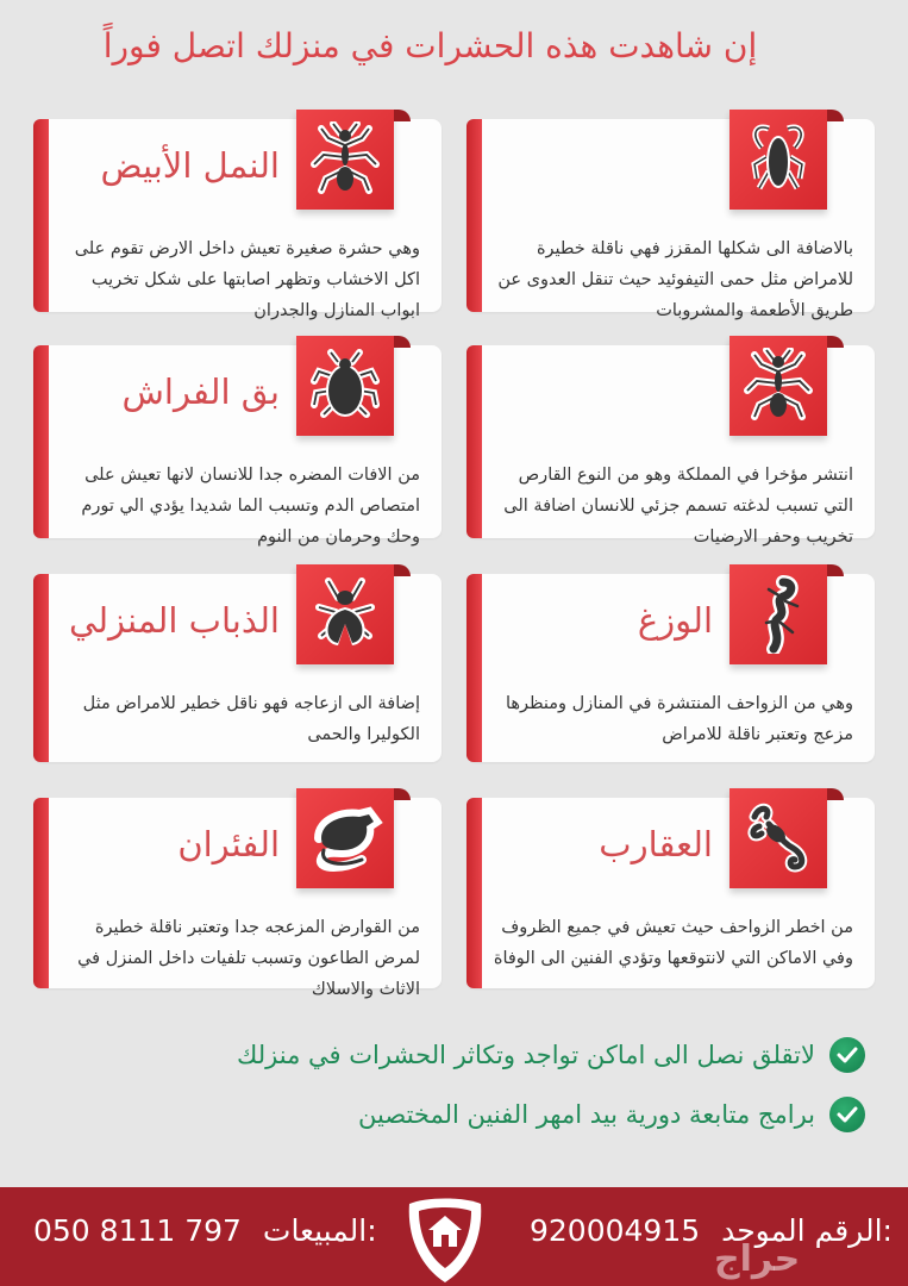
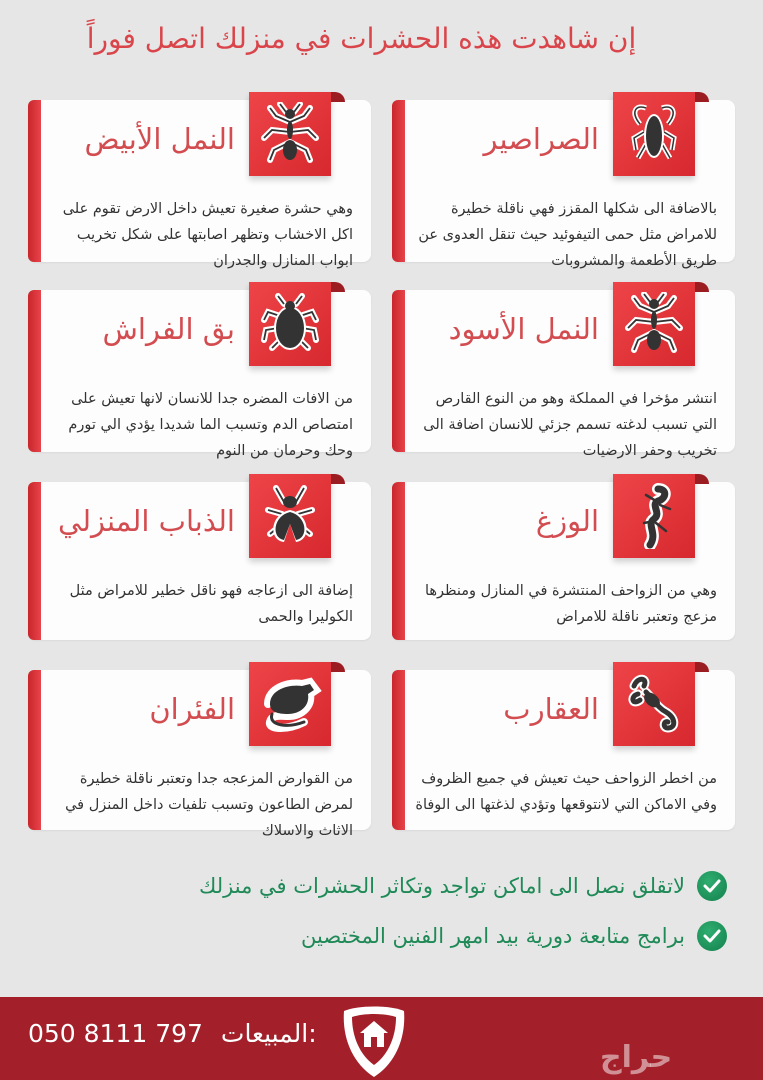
  إن شاهدت هذه الحشرات في منزلك اتصل فوراً
+ الصراصير
  بالاضافة الى شكلها المقزز فهي ناقلة خطيرة للامراض مثل حمى التيفوئيد حيث تنقل العدوى عن طريق الأطعمة والمشروبات
  النمل الأبيض
  وهي حشرة صغيرة تعيش داخل الارض تقوم على اكل الاخشاب وتظهر اصابتها على شكل تخريب ابواب المنازل والجدران
+ النمل الأسود
  انتشر مؤخرا في المملكة وهو من النوع القارص التي تسبب لدغته تسمم جزئي للانسان اضافة الى تخريب وحفر الارضيات
  بق الفراش
  من الافات المضره جدا للانسان لانها تعيش على امتصاص الدم وتسبب الما شديدا يؤدي الي تورم وحك وحرمان من النوم
  الوزغ
  وهي من الزواحف المنتشرة في المنازل ومنظرها مزعج وتعتبر ناقلة للامراض
  الذباب المنزلي
  إضافة الى ازعاجه فهو ناقل خطير للامراض مثل الكوليرا والحمى
  العقارب
- من اخطر الزواحف حيث تعيش في جميع الظروف وفي الاماكن التي لانتوقعها وتؤدي الفنين الى الوفاة
+ من اخطر الزواحف حيث تعيش في جميع الظروف وفي الاماكن التي لانتوقعها وتؤدي لذغتها الى الوفاة
  الفئران
  من القوارض المزعجه جدا وتعتبر ناقلة خطيرة لمرض الطاعون وتسبب تلفيات داخل المنزل في الاثاث والاسلاك
  لاتقلق نصل الى اماكن تواجد وتكاثر الحشرات في منزلك
  برامج متابعة دورية بيد امهر الفنين المختصين
  050 8111 797 المبيعات:
- 920004915 الرقم الموحد:
  حراج
